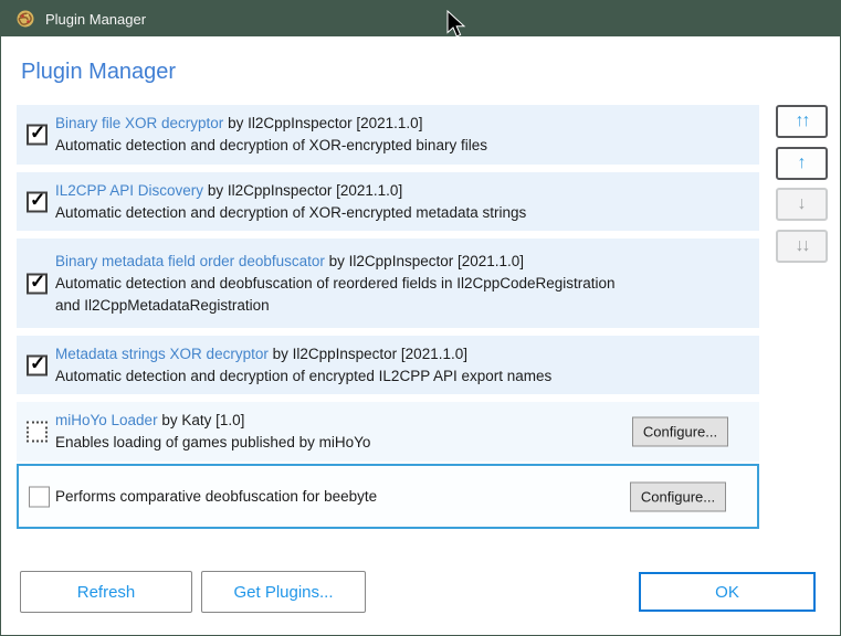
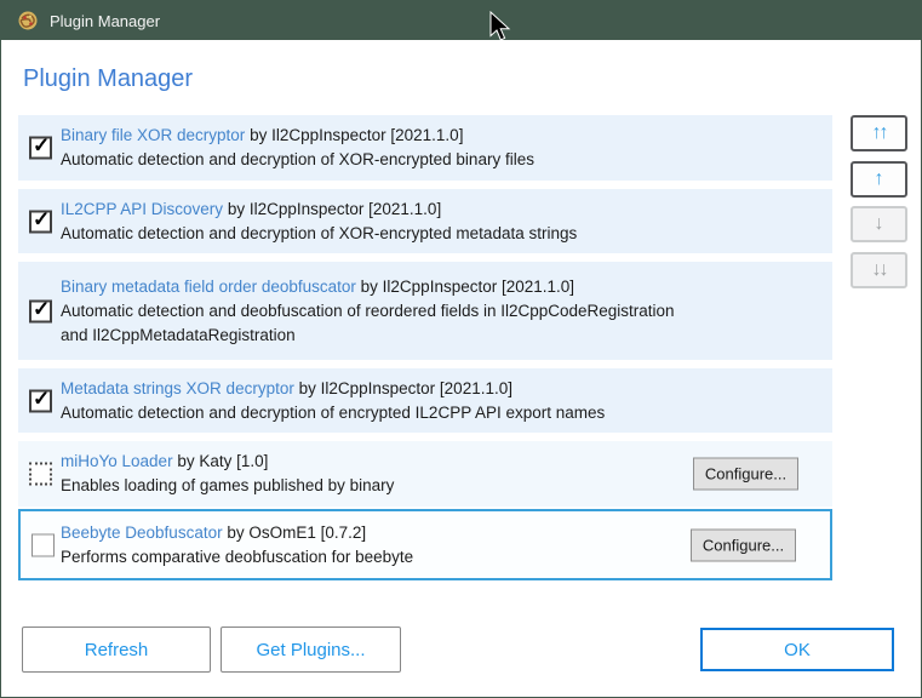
  Plugin Manager
  Plugin Manager
  ✓
  Binary file XOR decryptor by Il2CppInspector [2021.1.0]
  Automatic detection and decryption of XOR-encrypted binary files
  ✓
  IL2CPP API Discovery by Il2CppInspector [2021.1.0]
  Automatic detection and decryption of XOR-encrypted metadata strings
  ✓
  Binary metadata field order deobfuscator by Il2CppInspector [2021.1.0]
  Automatic detection and deobfuscation of reordered fields in Il2CppCodeRegistration and Il2CppMetadataRegistration
  ✓
  Metadata strings XOR decryptor by Il2CppInspector [2021.1.0]
  Automatic detection and decryption of encrypted IL2CPP API export names
  miHoYo Loader by Katy [1.0]
- Enables loading of games published by miHoYo
+ Enables loading of games published by binary
  Configure...
+ Beebyte Deobfuscator by OsOmE1 [0.7.2]
  Performs comparative deobfuscation for beebyte
  Configure...
  ↑↑
  ↑
  ↓
  ↓↓
  Refresh
  Get Plugins...
  OK
